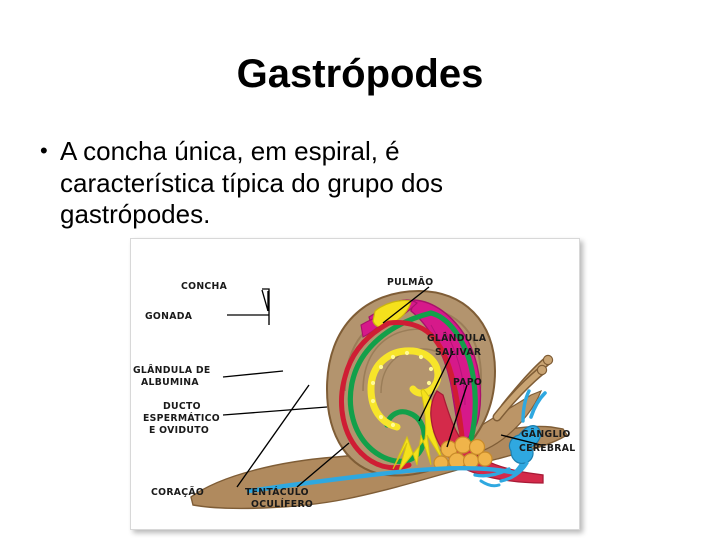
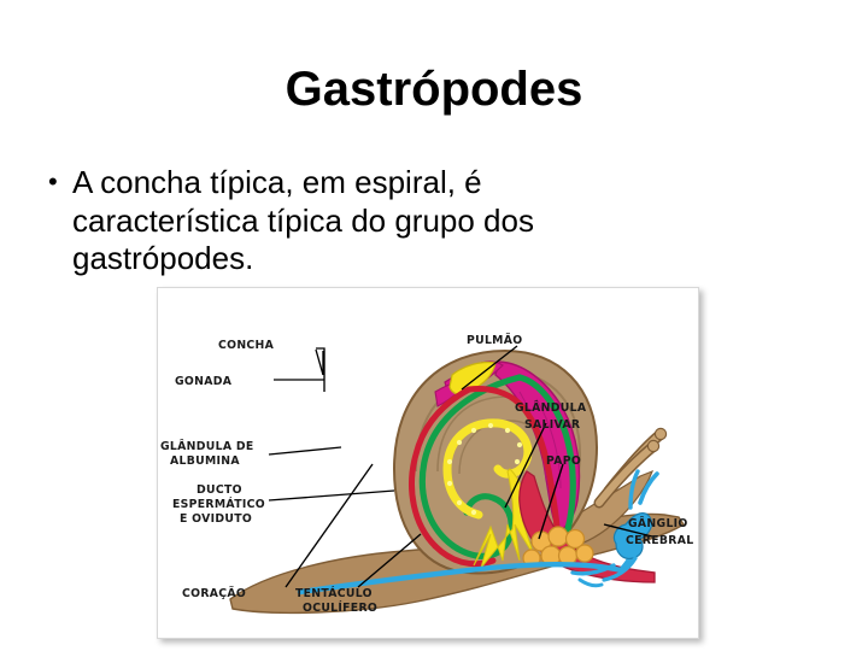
  Gastrópodes
  •
- A concha única, em espiral, é característica típica do grupo dos gastrópodes.
+ A concha típica, em espiral, é característica típica do grupo dos gastrópodes.
  CONCHA
  GONADA
  GLÂNDULA DE
  ALBUMINA
  DUCTO
  ESPERMÁTICO
  E OVIDUTO
  CORAÇÃO
  TENTÁCULO
  OCULÍFERO
  PULMÃO
  GLÂNDULA
  SALIVAR
  PAPO
  GÂNGLIO
  CEREBRAL
